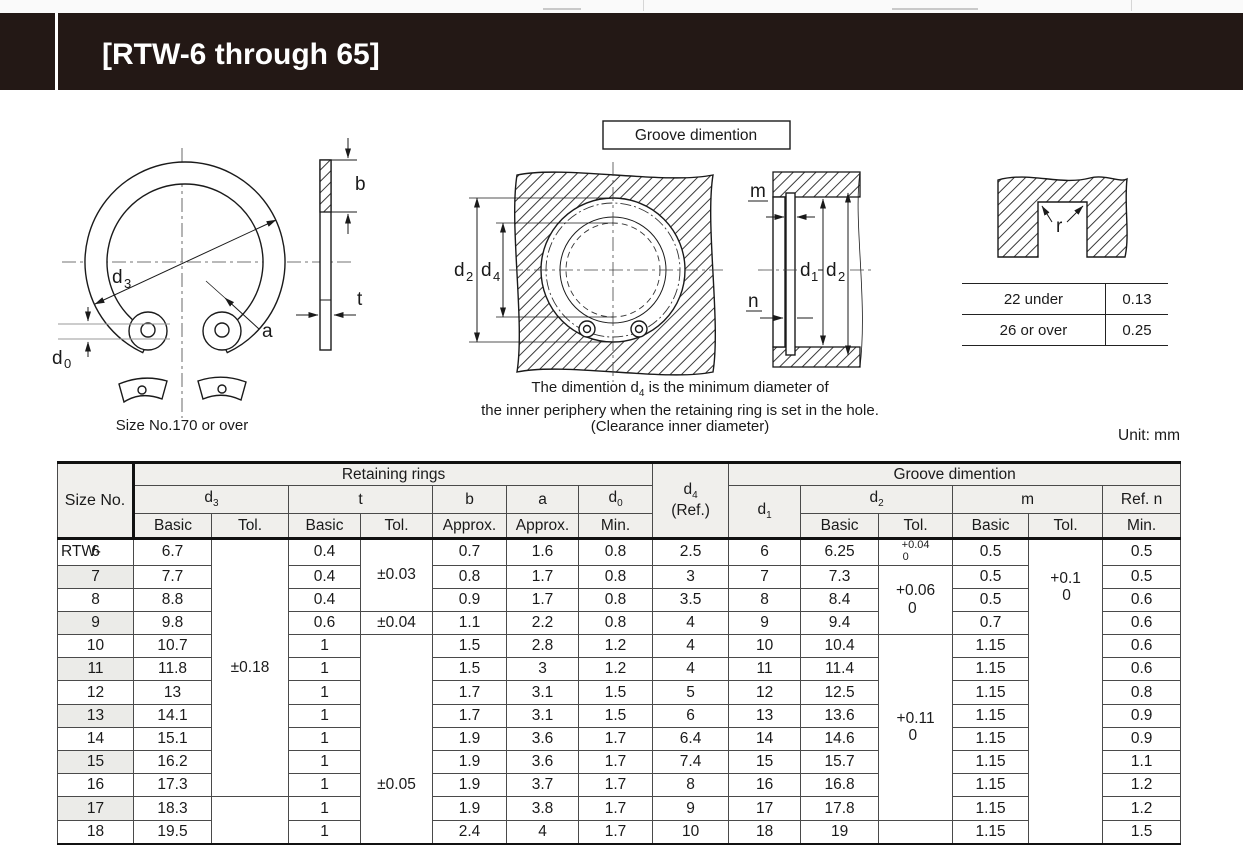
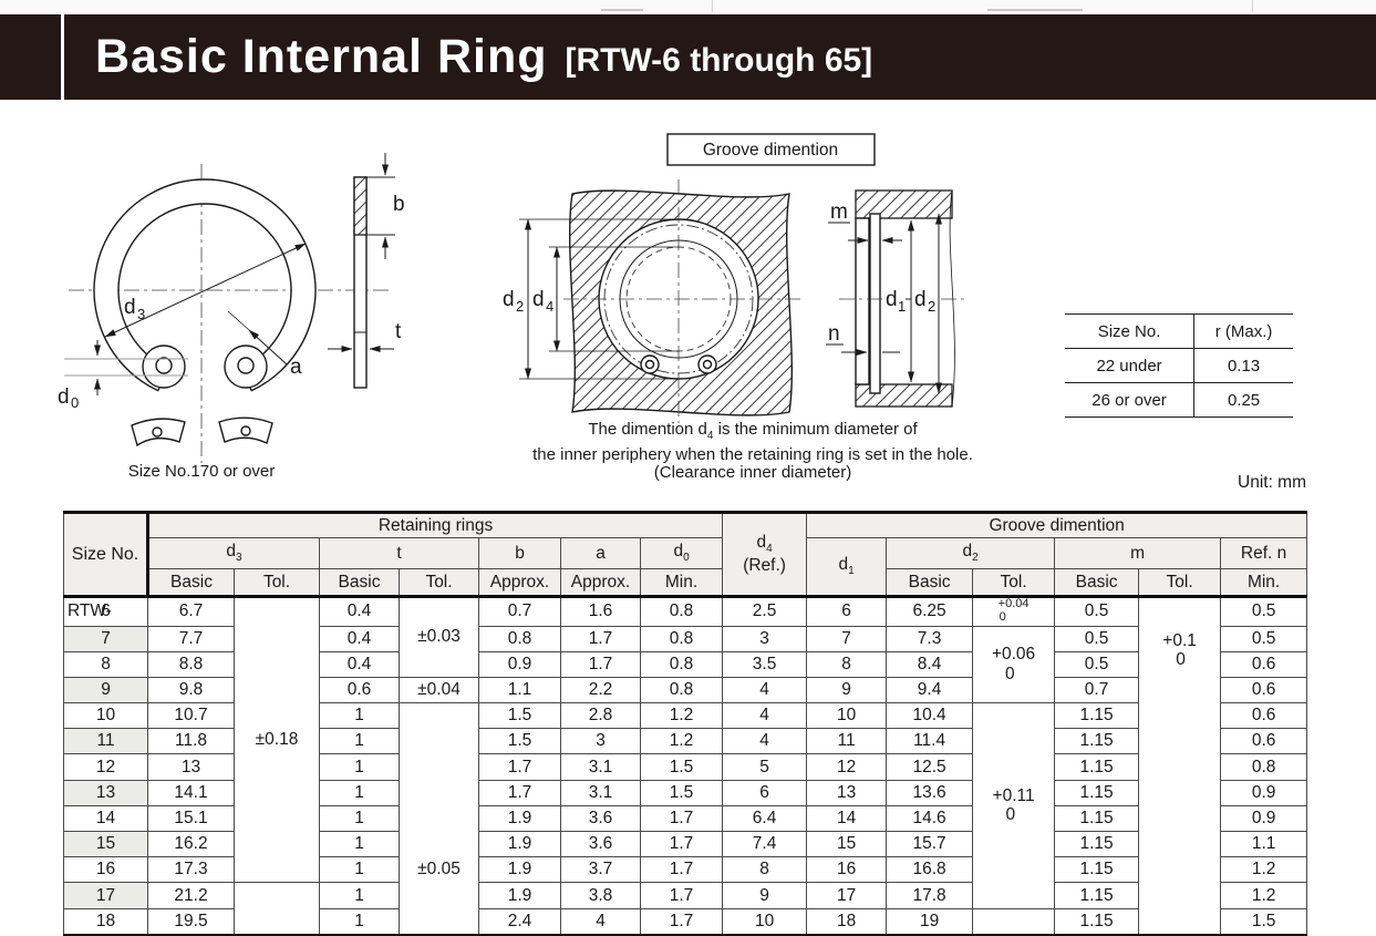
+ Basic Internal Ring
  [RTW-6 through 65]
  d
  3
  a
  d
  0
  b
  t
  Size No.170 or over
  Groove dimention
  d
  2
  d
  4
  m
  n
  d
  1
  d
  2
- r
  The dimention d4 is the minimum diameter of
  the inner periphery when the retaining ring is set in the hole.
  (Clearance inner diameter)
+ Size No.	r (Max.)
  22 under	0.13
  26 or over	0.25
  Unit: mm
  Size No.	Retaining rings	d4(Ref.)	Groove dimention
  d3	t	b	a	d0	d1	d2	m	Ref. n
  Basic	Tol.	Basic	Tol.	Approx.	Approx.	Min.	Basic	Tol.	Basic	Tol.	Min.
  RTW-6	6.7	±0.18	0.4	±0.03	0.7	1.6	0.8	2.5	6	6.25	+0.040	0.5	+0.10	0.5
  7	7.7	0.4	0.8	1.7	0.8	3	7	7.3	+0.060	0.5	0.5
  8	8.8	0.4	0.9	1.7	0.8	3.5	8	8.4	0.5	0.6
  9	9.8	0.6	±0.04	1.1	2.2	0.8	4	9	9.4	0.7	0.6
  10	10.7	1	±0.05	1.5	2.8	1.2	4	10	10.4	+0.110	1.15	0.6
  11	11.8	1	1.5	3	1.2	4	11	11.4	1.15	0.6
  12	13	1	1.7	3.1	1.5	5	12	12.5	1.15	0.8
  13	14.1	1	1.7	3.1	1.5	6	13	13.6	1.15	0.9
  14	15.1	1	1.9	3.6	1.7	6.4	14	14.6	1.15	0.9
  15	16.2	1	1.9	3.6	1.7	7.4	15	15.7	1.15	1.1
  16	17.3	1	1.9	3.7	1.7	8	16	16.8	1.15	1.2
- 17	18.3		1	1.9	3.8	1.7	9	17	17.8	1.15	1.2
+ 17	21.2		1	1.9	3.8	1.7	9	17	17.8	1.15	1.2
  18	19.5	1	2.4	4	1.7	10	18	19		1.15	1.5
